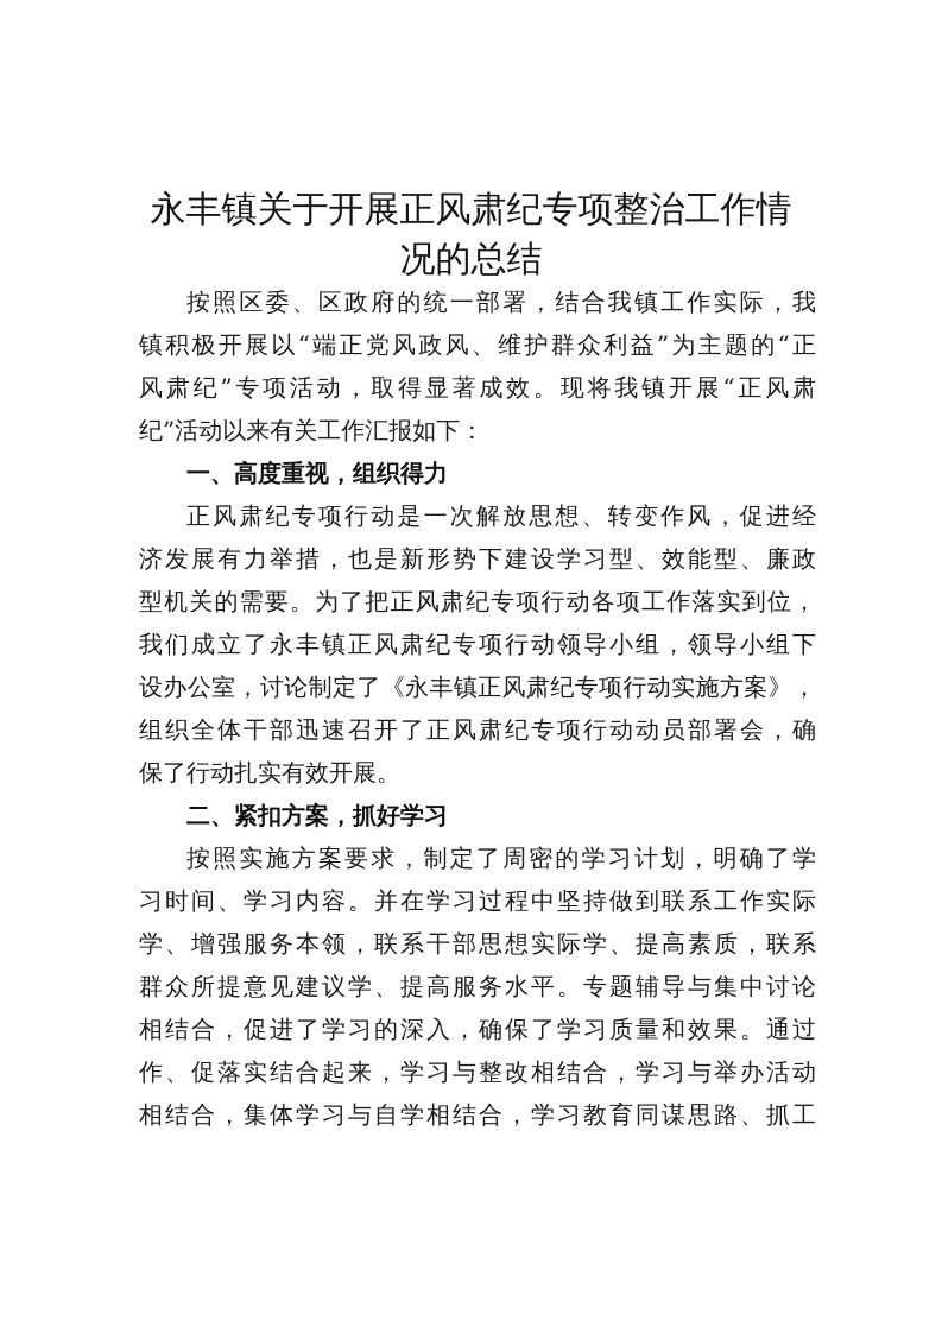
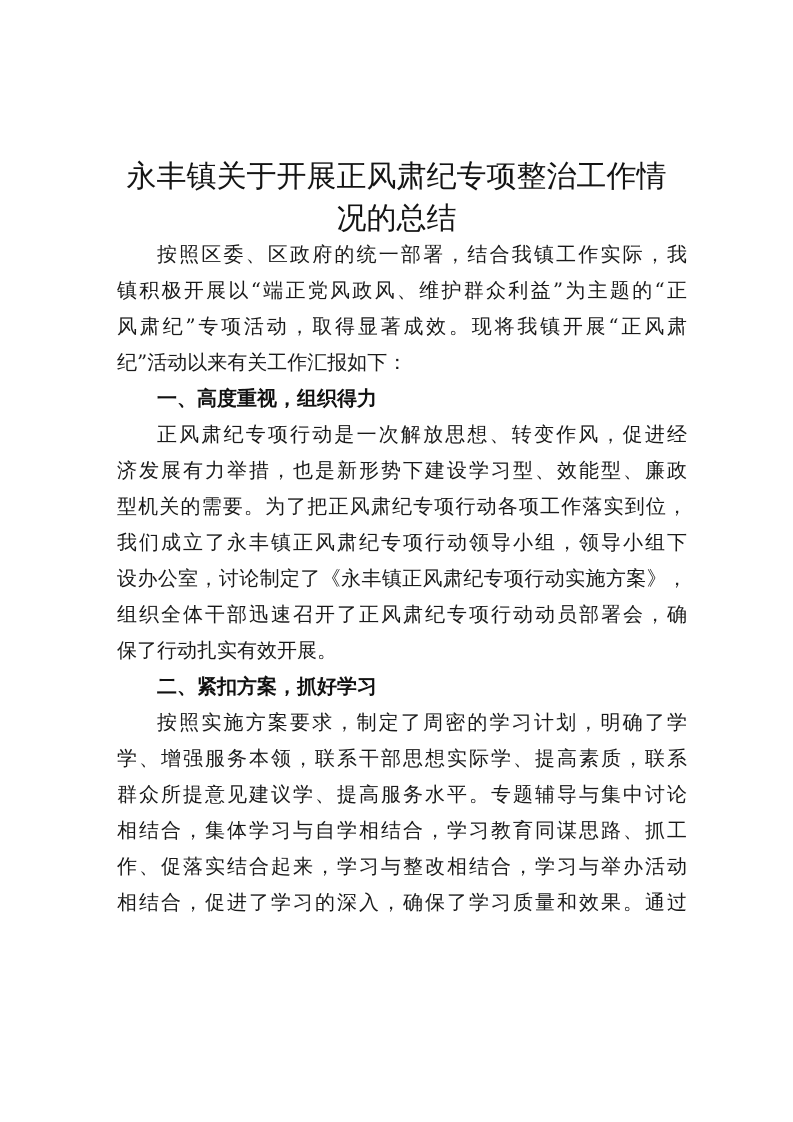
  永丰镇关于开展正风肃纪专项整治工作情
  况的总结
  按照区委、区政府的统一部署，结合我镇工作实际，我
  镇积极开展以“端正党风政风、维护群众利益”为主题的“正
  风肃纪”专项活动，取得显著成效。现将我镇开展“正风肃
  纪”活动以来有关工作汇报如下：
  一、高度重视，组织得力
  正风肃纪专项行动是一次解放思想、转变作风，促进经
  济发展有力举措，也是新形势下建设学习型、效能型、廉政
  型机关的需要。为了把正风肃纪专项行动各项工作落实到位，
  我们成立了永丰镇正风肃纪专项行动领导小组，领导小组下
  设办公室，讨论制定了《永丰镇正风肃纪专项行动实施方案》，
  组织全体干部迅速召开了正风肃纪专项行动动员部署会，确
  保了行动扎实有效开展。
  二、紧扣方案，抓好学习
  按照实施方案要求，制定了周密的学习计划，明确了学
- 习时间、学习内容。并在学习过程中坚持做到联系工作实际
  学、增强服务本领，联系干部思想实际学、提高素质，联系
  群众所提意见建议学、提高服务水平。专题辅导与集中讨论
- 相结合，促进了学习的深入，确保了学习质量和效果。通过
+ 相结合，集体学习与自学相结合，学习教育同谋思路、抓工
  作、促落实结合起来，学习与整改相结合，学习与举办活动
- 相结合，集体学习与自学相结合，学习教育同谋思路、抓工
+ 相结合，促进了学习的深入，确保了学习质量和效果。通过
